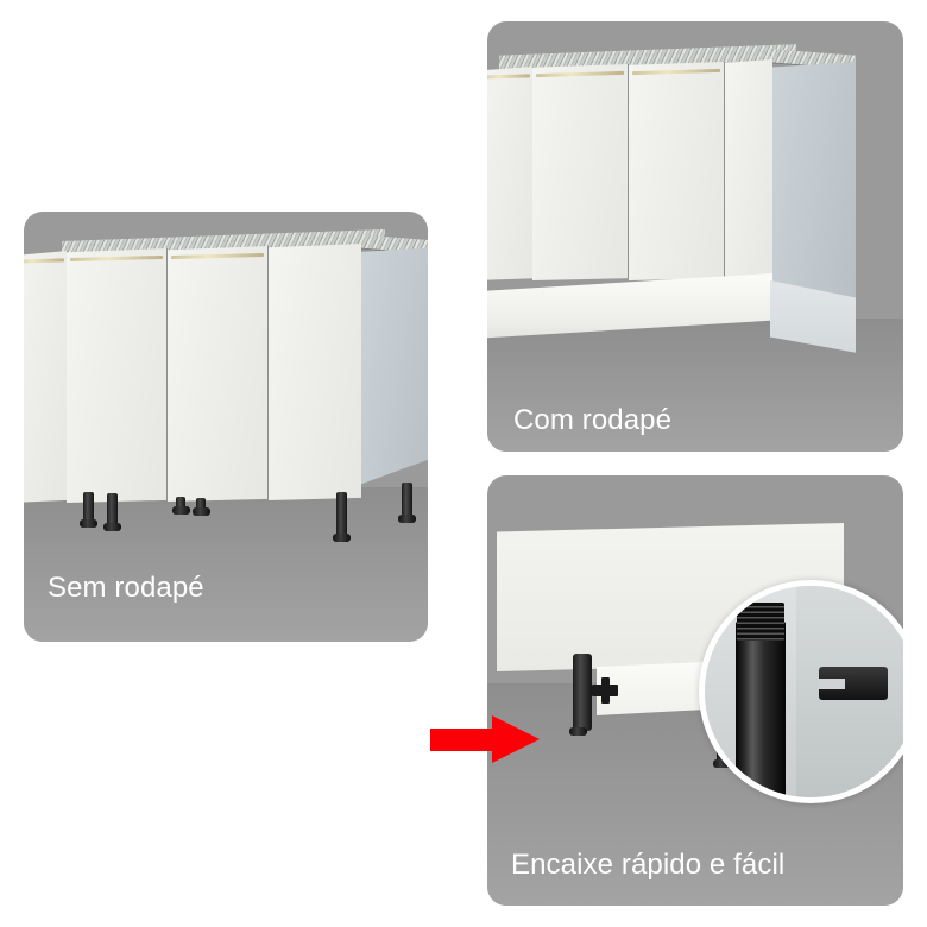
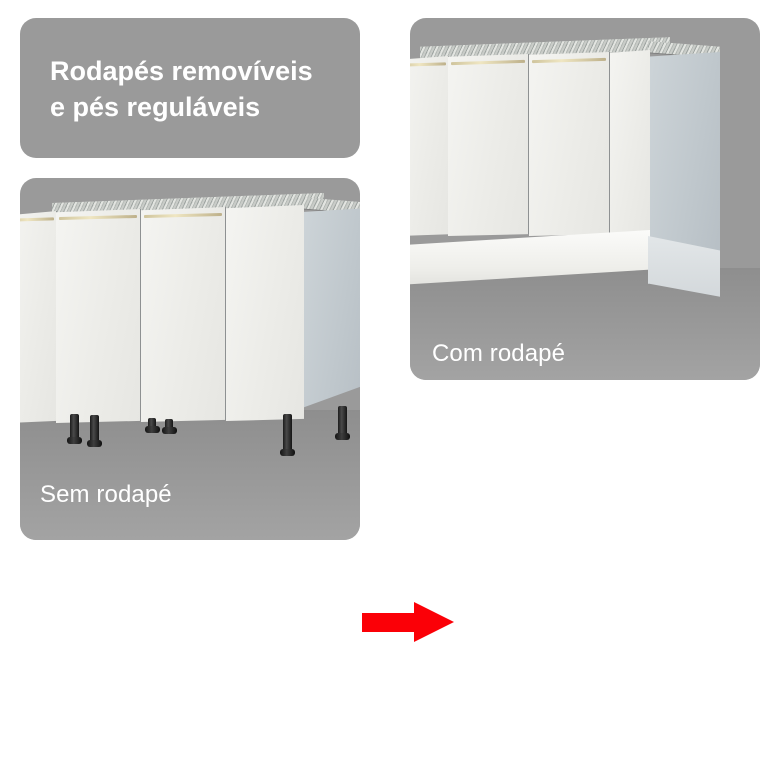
+ Rodapés removíveis
+ e pés reguláveis
  Sem rodapé
  Com rodapé
- Encaixe rápido e fácil
